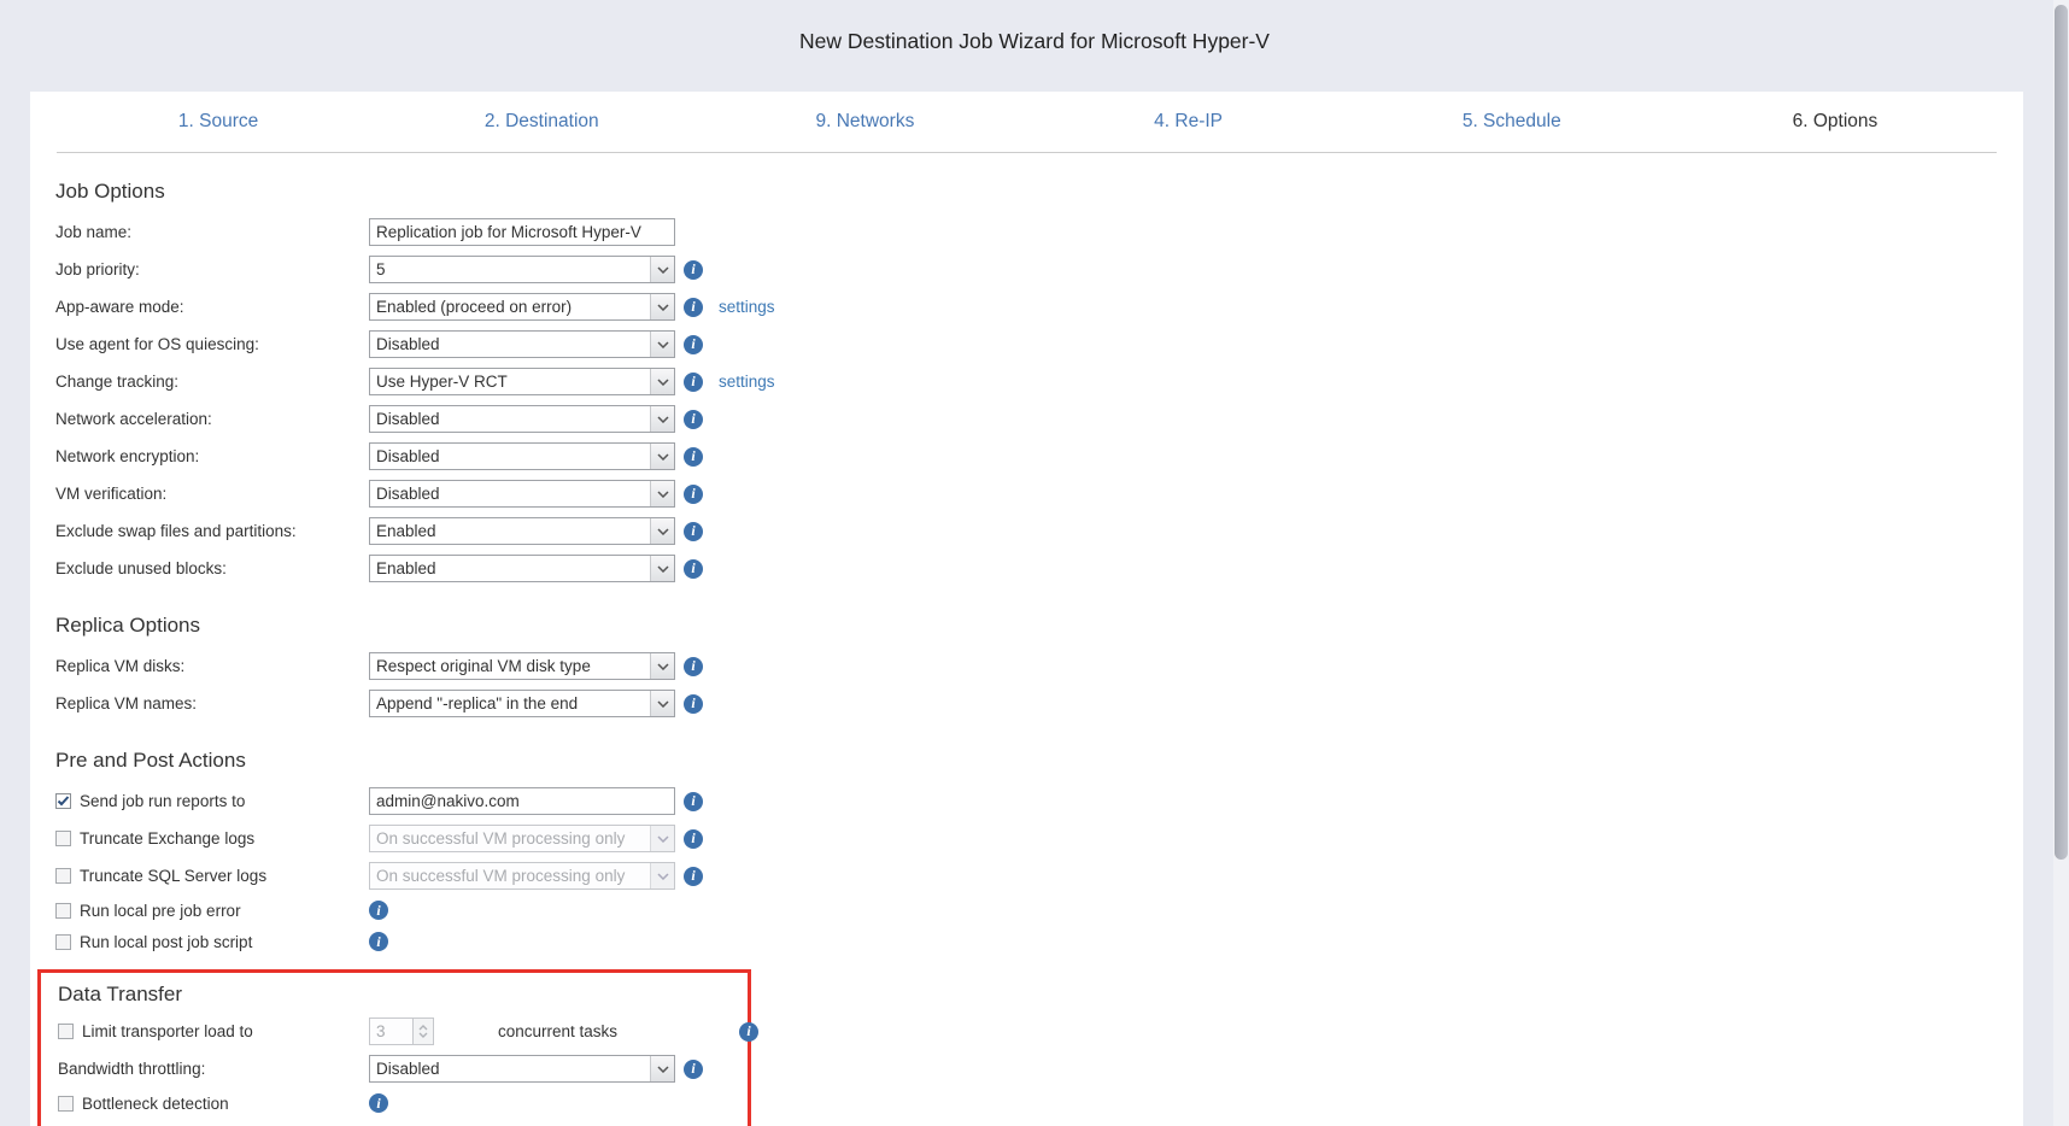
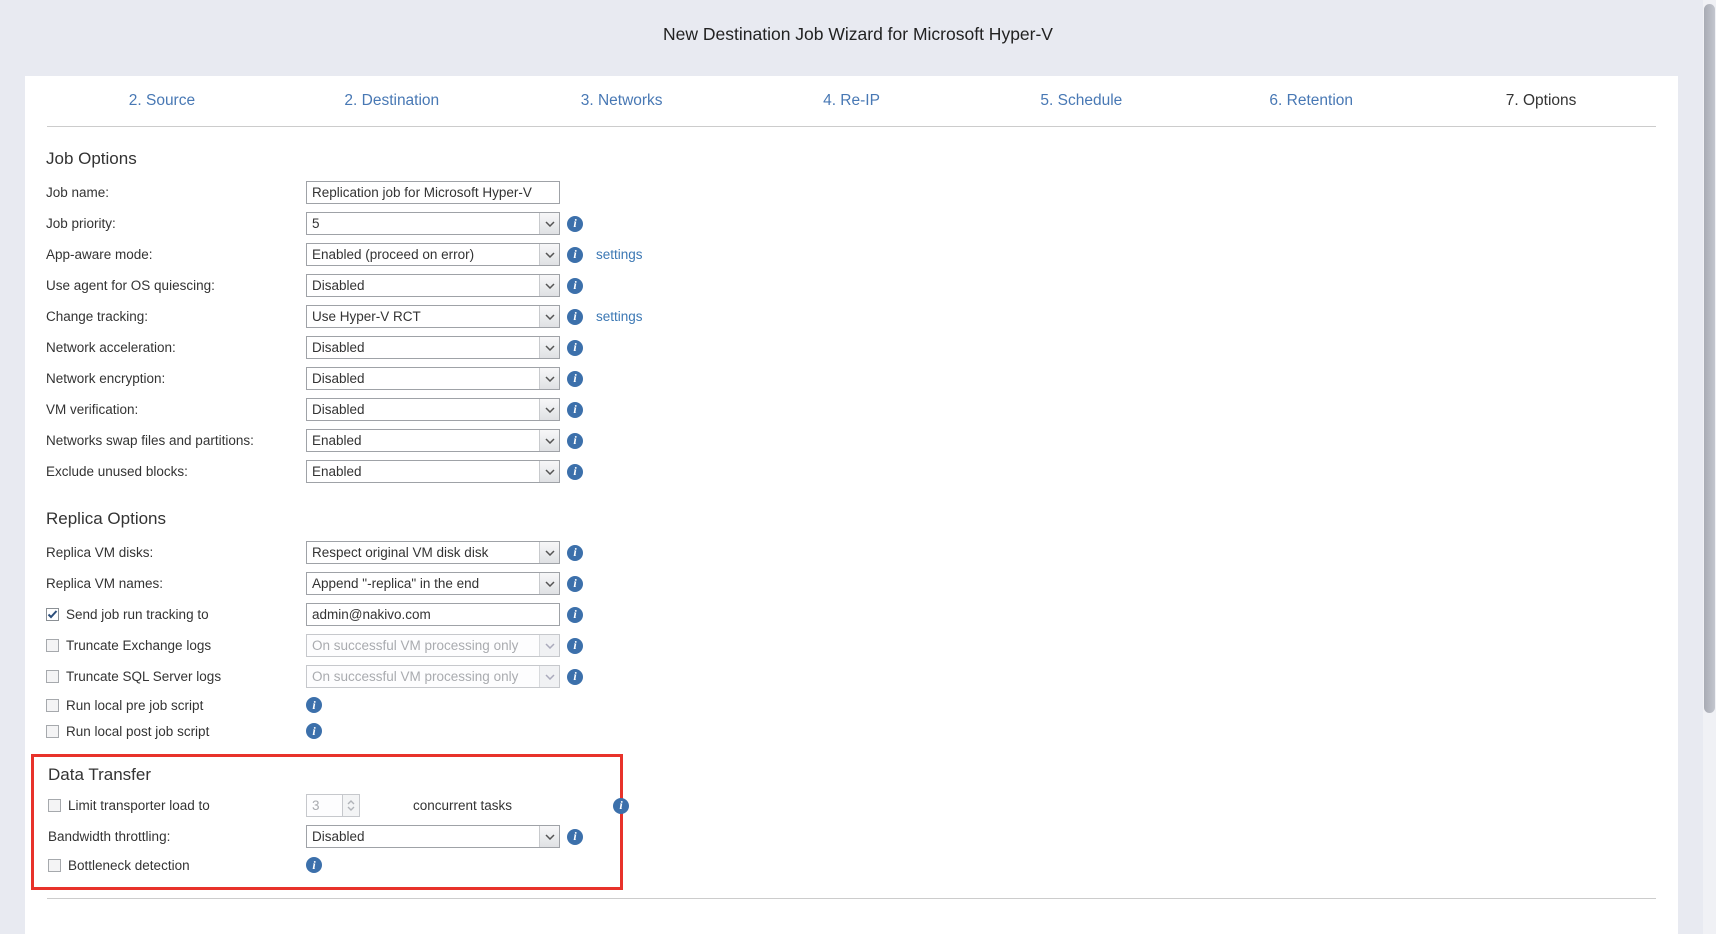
  New Destination Job Wizard for Microsoft Hyper-V
- 1. Source
+ 2. Source
  2. Destination
- 9. Networks
+ 3. Networks
  4. Re-IP
  5. Schedule
+ 6. Retention
- 6. Options
+ 7. Options
  Job Options
  Job name:
  Replication job for Microsoft Hyper-V
  Job priority:
  5
  i
  App-aware mode:
  Enabled (proceed on error)
  i
  settings
  Use agent for OS quiescing:
  Disabled
  i
  Change tracking:
  Use Hyper-V RCT
  i
  settings
  Network acceleration:
  Disabled
  i
  Network encryption:
  Disabled
  i
  VM verification:
  Disabled
  i
- Exclude swap files and partitions:
+ Networks swap files and partitions:
  Enabled
  i
  Exclude unused blocks:
  Enabled
  i
  Replica Options
  Replica VM disks:
- Respect original VM disk type
+ Respect original VM disk disk
  i
  Replica VM names:
  Append "-replica" in the end
  i
- Pre and Post Actions
- Send job run reports to
+ Send job run tracking to
  admin@nakivo.com
  i
  Truncate Exchange logs
  On successful VM processing only
  i
  Truncate SQL Server logs
  On successful VM processing only
  i
- Run local pre job error
+ Run local pre job script
  i
  Run local post job script
  i
  Data Transfer
  Limit transporter load to
  3
  concurrent tasks
  i
  Bandwidth throttling:
  Disabled
  i
  Bottleneck detection
  i
